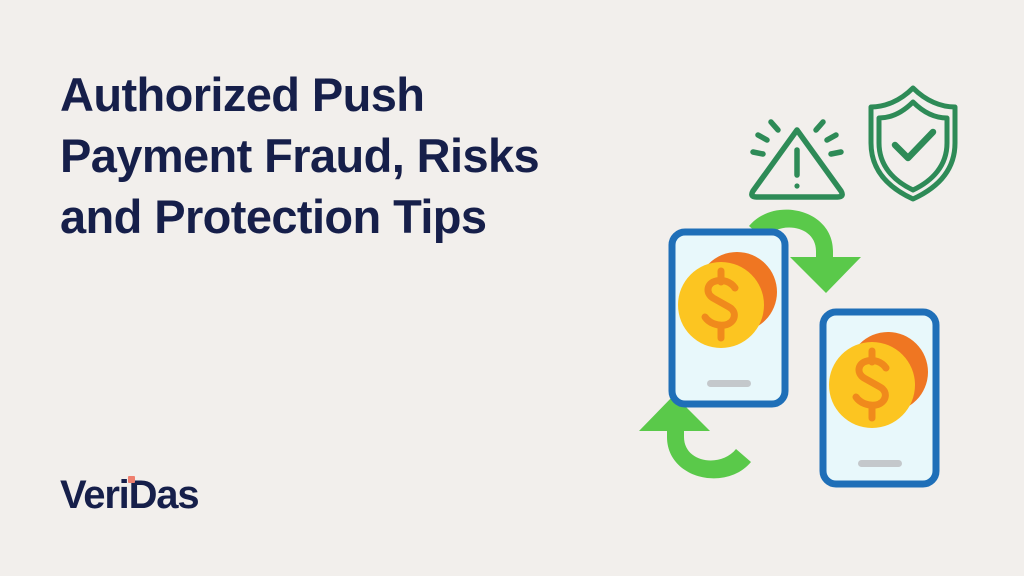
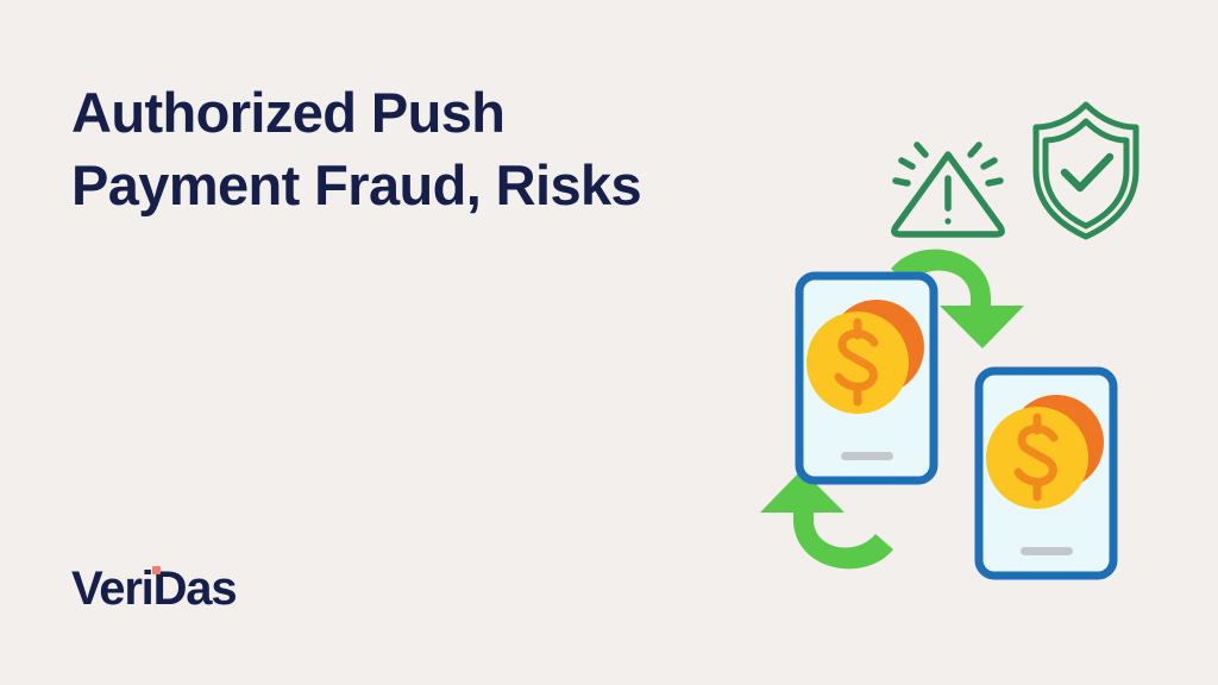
  Authorized Push
  Payment Fraud, Risks
- and Protection Tips
  VeriDas
